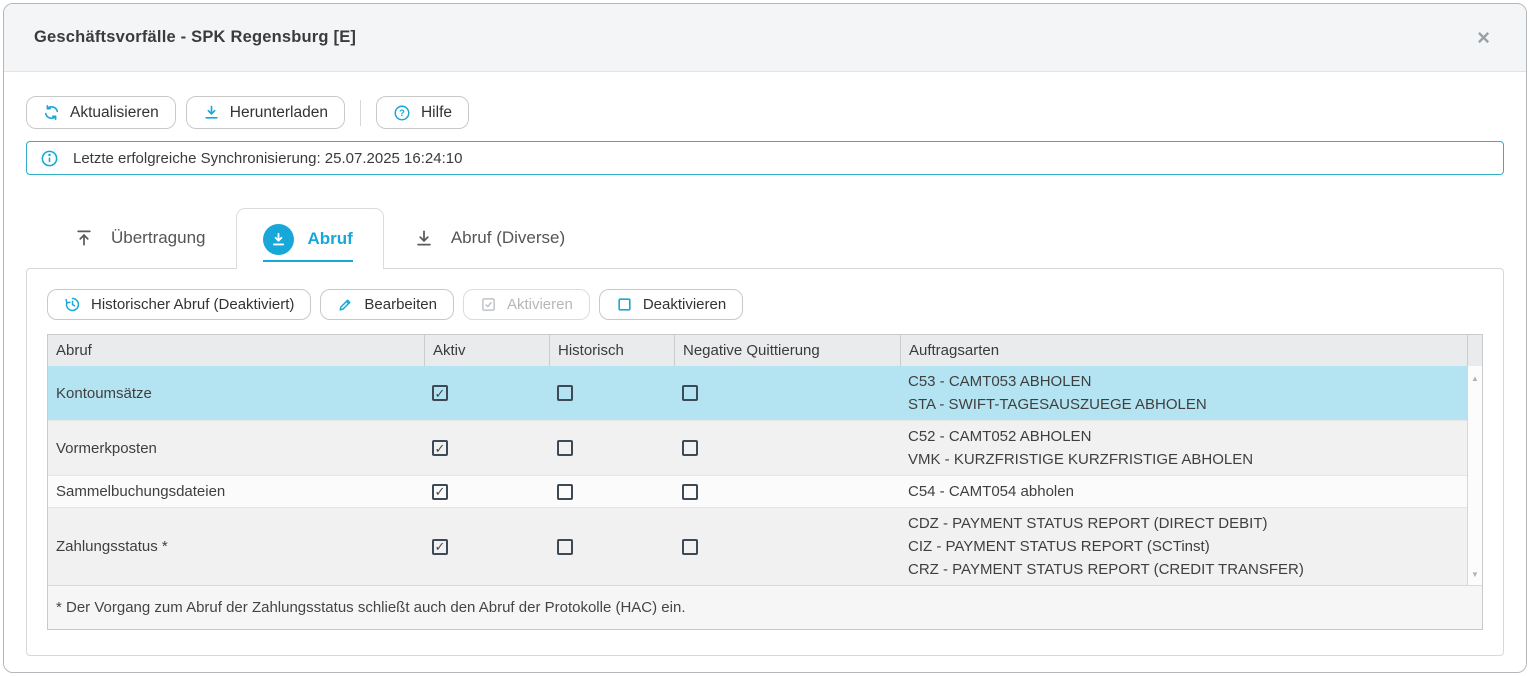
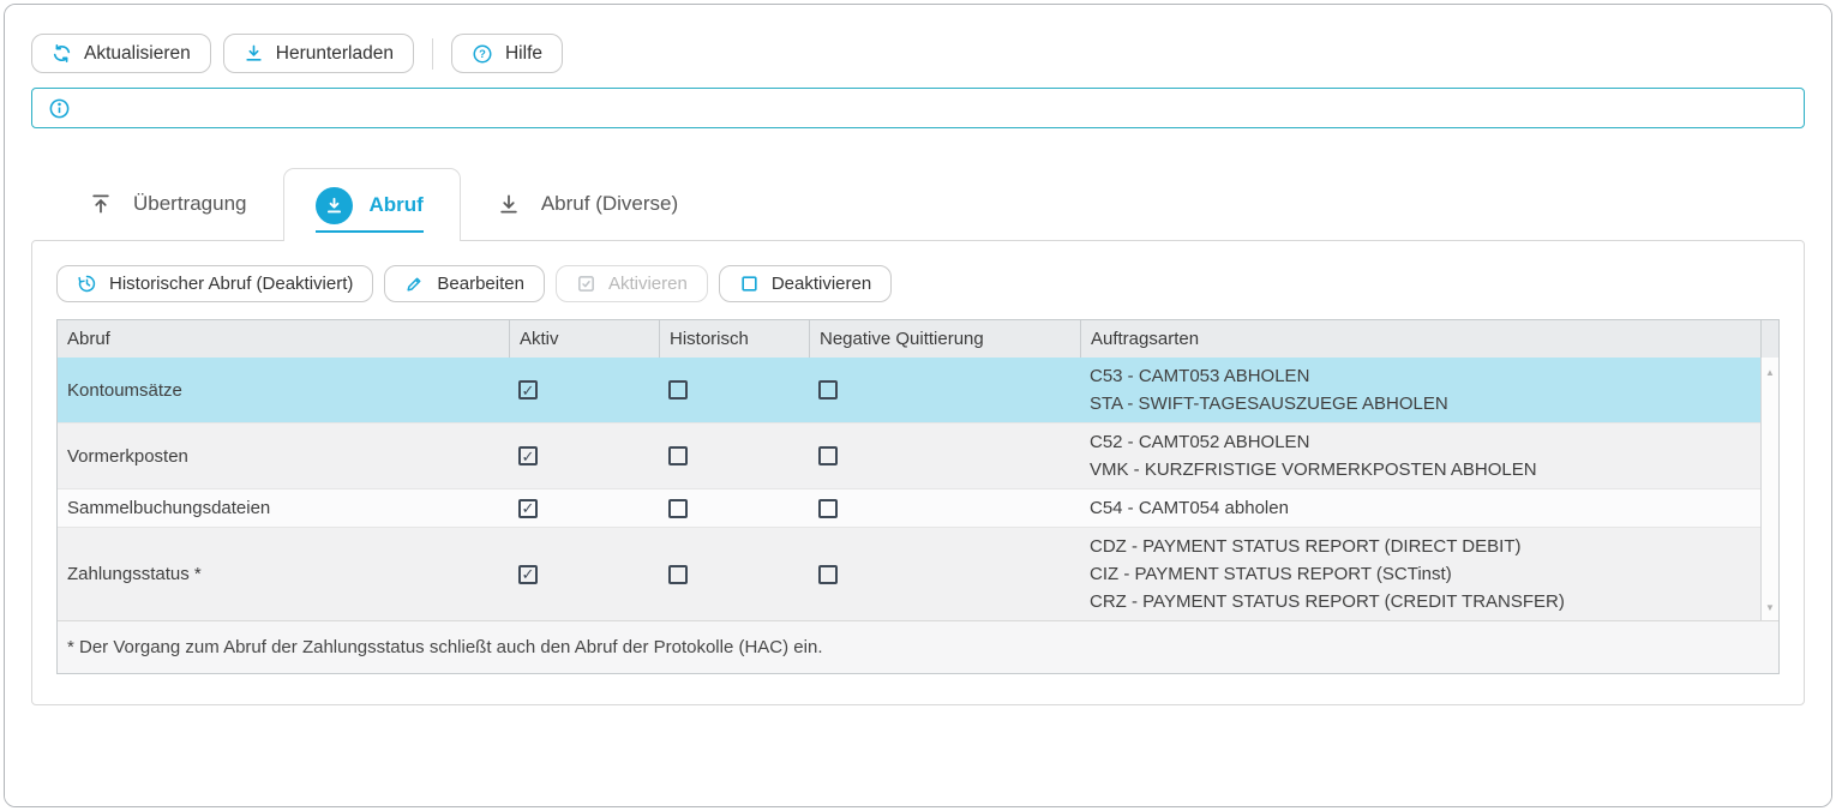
- Geschäftsvorfälle - SPK Regensburg [E]
- ×
  Aktualisieren
  Herunterladen
  ?
  Hilfe
- Letzte erfolgreiche Synchronisierung: 25.07.2025 16:24:10
  Übertragung
  Abruf
  Abruf (Diverse)
  Historischer Abruf (Deaktiviert)
  Bearbeiten
  Aktivieren
  Deaktivieren
  Abruf
  Aktiv
  Historisch
  Negative Quittierung
  Auftragsarten
  Kontoumsätze
  C53 - CAMT053 ABHOLEN
  STA - SWIFT-TAGESAUSZUEGE ABHOLEN
  Vormerkposten
  C52 - CAMT052 ABHOLEN
- VMK - KURZFRISTIGE KURZFRISTIGE ABHOLEN
+ VMK - KURZFRISTIGE VORMERKPOSTEN ABHOLEN
  Sammelbuchungsdateien
  C54 - CAMT054 abholen
  Zahlungsstatus *
  CDZ - PAYMENT STATUS REPORT (DIRECT DEBIT)
  CIZ - PAYMENT STATUS REPORT (SCTinst)
  CRZ - PAYMENT STATUS REPORT (CREDIT TRANSFER)
  ▲
  ▼
  * Der Vorgang zum Abruf der Zahlungsstatus schließt auch den Abruf der Protokolle (HAC) ein.
